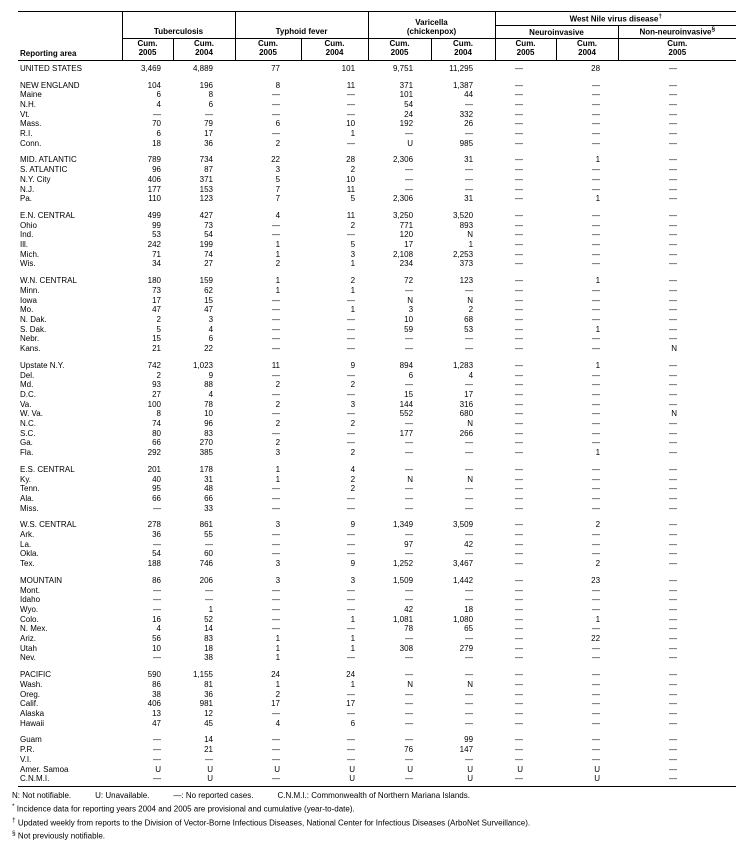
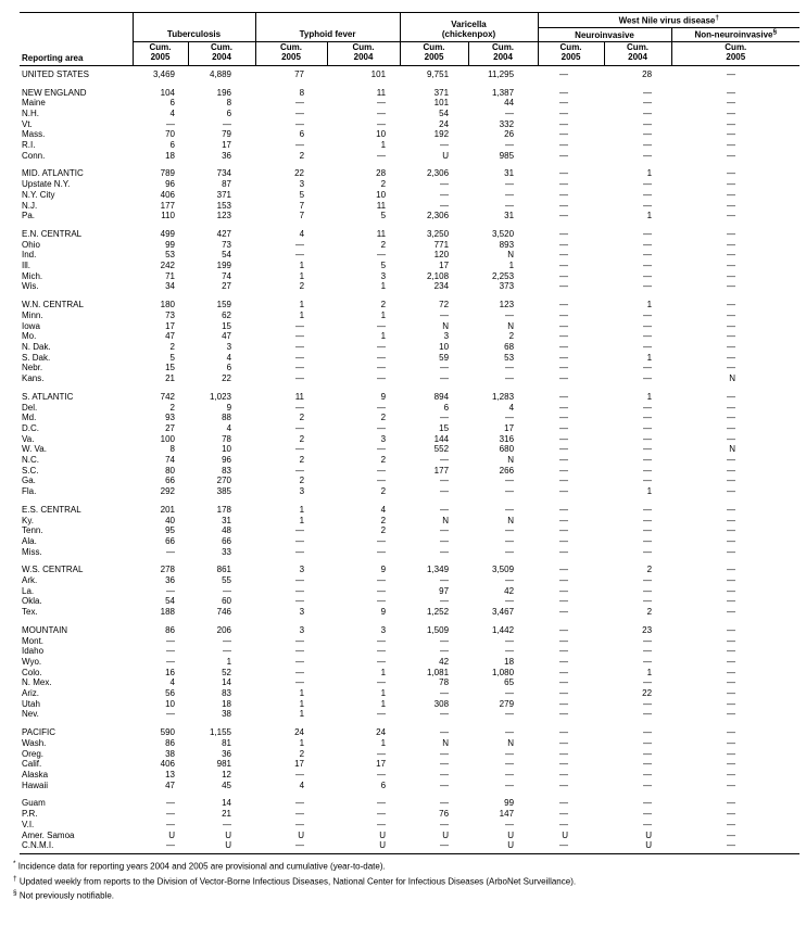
  Reporting area	Tuberculosis	Typhoid fever	Varicella (chickenpox)	West Nile virus disease
  Neuroinvasive	Non-neuroinvasive
  Cum.2005	Cum.2004	Cum.2005	Cum.2004	Cum.2005	Cum.2004	Cum.2005	Cum.2004	Cum.2005
  UNITED STATES	3,469	4,889	77	101	9,751	11,295	—	28	—
  NEW ENGLAND	104	196	8	11	371	1,387	—	—	—
  Maine	6	8	—	—	101	44	—	—	—
  N.H.	4	6	—	—	54	—	—	—	—
  Vt.	—	—	—	—	24	332	—	—	—
  Mass.	70	79	6	10	192	26	—	—	—
  R.I.	6	17	—	1	—	—	—	—	—
  Conn.	18	36	2	—	U	985	—	—	—
  MID. ATLANTIC	789	734	22	28	2,306	31	—	1	—
- S. ATLANTIC	96	87	3	2	—	—	—	—	—
+ Upstate N.Y.	96	87	3	2	—	—	—	—	—
  N.Y. City	406	371	5	10	—	—	—	—	—
  N.J.	177	153	7	11	—	—	—	—	—
  Pa.	110	123	7	5	2,306	31	—	1	—
  E.N. CENTRAL	499	427	4	11	3,250	3,520	—	—	—
  Ohio	99	73	—	2	771	893	—	—	—
  Ind.	53	54	—	—	120	N	—	—	—
  Ill.	242	199	1	5	17	1	—	—	—
  Mich.	71	74	1	3	2,108	2,253	—	—	—
  Wis.	34	27	2	1	234	373	—	—	—
  W.N. CENTRAL	180	159	1	2	72	123	—	1	—
  Minn.	73	62	1	1	—	—	—	—	—
  Iowa	17	15	—	—	N	N	—	—	—
  Mo.	47	47	—	1	3	2	—	—	—
  N. Dak.	2	3	—	—	10	68	—	—	—
  S. Dak.	5	4	—	—	59	53	—	1	—
  Nebr.	15	6	—	—	—	—	—	—	—
  Kans.	21	22	—	—	—	—	—	—	N
- Upstate N.Y.	742	1,023	11	9	894	1,283	—	1	—
+ S. ATLANTIC	742	1,023	11	9	894	1,283	—	1	—
  Del.	2	9	—	—	6	4	—	—	—
  Md.	93	88	2	2	—	—	—	—	—
  D.C.	27	4	—	—	15	17	—	—	—
  Va.	100	78	2	3	144	316	—	—	—
  W. Va.	8	10	—	—	552	680	—	—	N
  N.C.	74	96	2	2	—	N	—	—	—
  S.C.	80	83	—	—	177	266	—	—	—
  Ga.	66	270	2	—	—	—	—	—	—
  Fla.	292	385	3	2	—	—	—	1	—
  E.S. CENTRAL	201	178	1	4	—	—	—	—	—
  Ky.	40	31	1	2	N	N	—	—	—
  Tenn.	95	48	—	2	—	—	—	—	—
  Ala.	66	66	—	—	—	—	—	—	—
  Miss.	—	33	—	—	—	—	—	—	—
  W.S. CENTRAL	278	861	3	9	1,349	3,509	—	2	—
  Ark.	36	55	—	—	—	—	—	—	—
  La.	—	—	—	—	97	42	—	—	—
  Okla.	54	60	—	—	—	—	—	—	—
  Tex.	188	746	3	9	1,252	3,467	—	2	—
  MOUNTAIN	86	206	3	3	1,509	1,442	—	23	—
  Mont.	—	—	—	—	—	—	—	—	—
  Idaho	—	—	—	—	—	—	—	—	—
  Wyo.	—	1	—	—	42	18	—	—	—
  Colo.	16	52	—	1	1,081	1,080	—	1	—
  N. Mex.	4	14	—	—	78	65	—	—	—
  Ariz.	56	83	1	1	—	—	—	22	—
  Utah	10	18	1	1	308	279	—	—	—
  Nev.	—	38	1	—	—	—	—	—	—
  PACIFIC	590	1,155	24	24	—	—	—	—	—
  Wash.	86	81	1	1	N	N	—	—	—
  Oreg.	38	36	2	—	—	—	—	—	—
  Calif.	406	981	17	17	—	—	—	—	—
  Alaska	13	12	—	—	—	—	—	—	—
  Hawaii	47	45	4	6	—	—	—	—	—
  Guam	—	14	—	—	—	99	—	—	—
  P.R.	—	21	—	—	76	147	—	—	—
  V.I.	—	—	—	—	—	—	—	—	—
  Amer. Samoa	U	U	U	U	U	U	U	U	—
  C.N.M.I.	—	U	—	U	—	U	—	U	—
- N: Not notifiable. U: Unavailable. —: No reported cases. C.N.M.I.: Commonwealth of Northern Mariana Islands.
  Incidence data for reporting years 2004 and 2005 are provisional and cumulative (year-to-date).
  Updated weekly from reports to the Division of Vector-Borne Infectious Diseases, National Center for Infectious Diseases (ArboNet Surveillance).
  Not previously notifiable.
